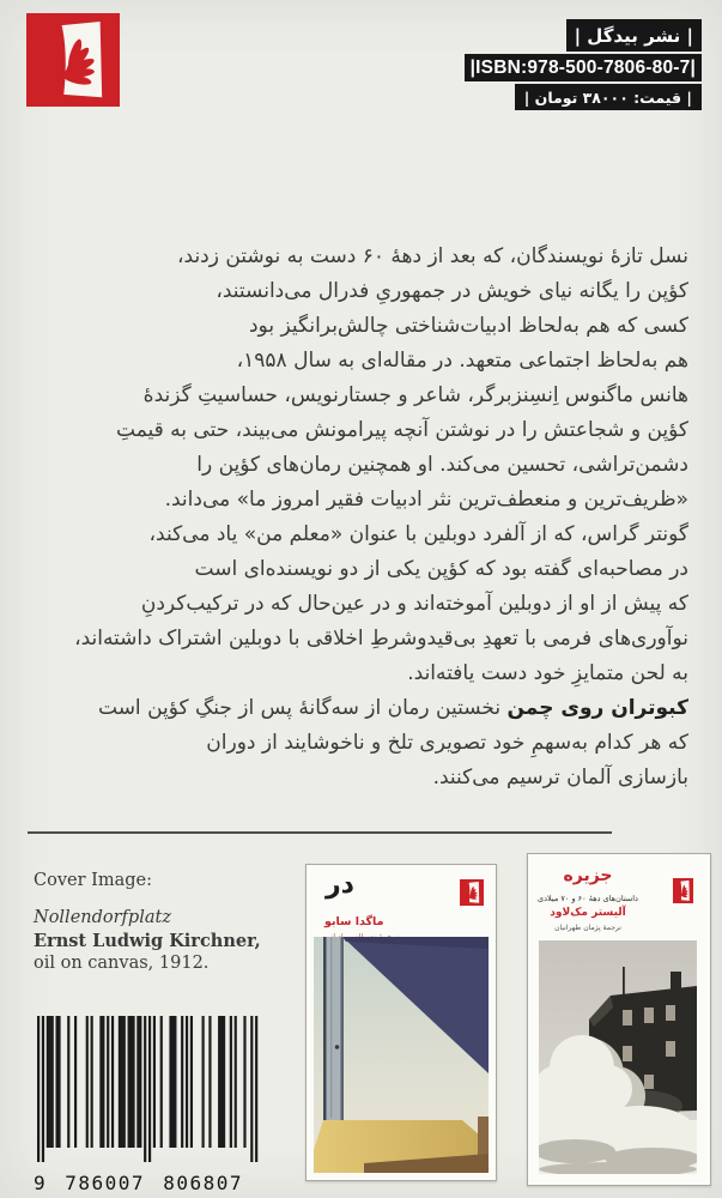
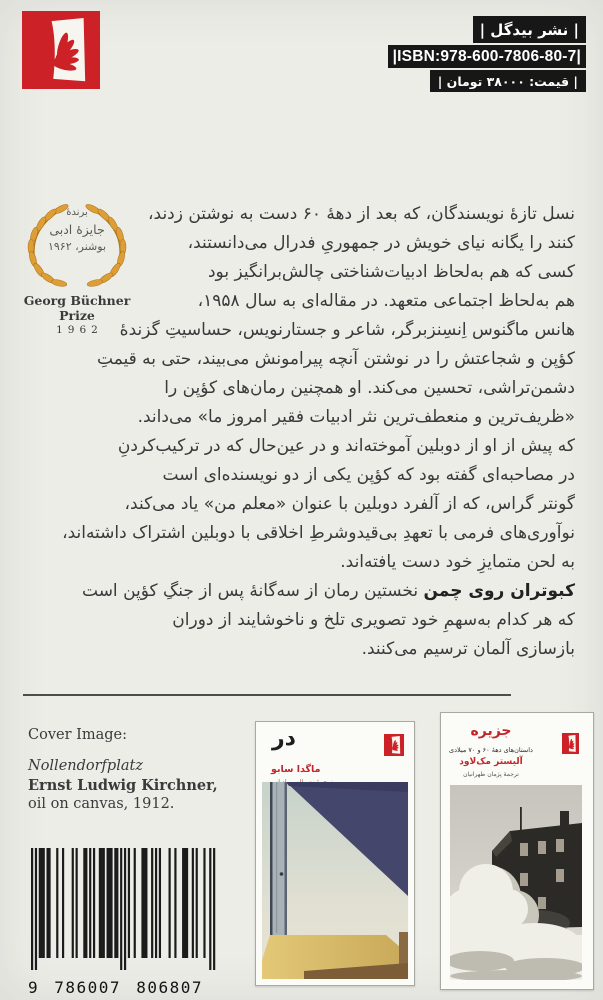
  | نشر بیدگل |
- |ISBN:978-500-7806-80-7|
+ |ISBN:978-600-7806-80-7|
  | قیمت: ۳۸۰۰۰ تومان |
+ برندهٔ
+ جایزهٔ ادبی
+ بوشنر، ۱۹۶۲
+ Georg Büchner Prize
+ 1962
  نسل تازهٔ نویسندگان، که بعد از دههٔ ۶۰ دست به نوشتن زدند،
- کؤپن را یگانه نیای خویش در جمهوریِ فدرال می‌دانستند،
+ کنند را یگانه نیای خویش در جمهوریِ فدرال می‌دانستند،
  کسی که هم به‌لحاظ ادبیات‌شناختی چالش‌برانگیز بود
  هم به‌لحاظ اجتماعی متعهد. در مقاله‌ای به سال ۱۹۵۸،
  هانس ماگنوس اِنسِنزبرگر، شاعر و جستارنویس، حساسیتِ گزندهٔ
  کؤپن و شجاعتش را در نوشتن آنچه پیرامونش می‌بیند، حتی به قیمتِ
  دشمن‌تراشی، تحسین می‌کند. او همچنین رمان‌های کؤپن را
  «ظریف‌ترین و منعطف‌ترین نثر ادبیات فقیر امروز ما» می‌داند.
- گونتر گراس، که از آلفرد دوبلین با عنوان «معلم من» یاد می‌کند،
+ که پیش از او از دوبلین آموخته‌اند و در عین‌حال که در ترکیب‌کردنِ
  در مصاحبه‌ای گفته بود که کؤپن یکی از دو نویسنده‌ای است
- که پیش از او از دوبلین آموخته‌اند و در عین‌حال که در ترکیب‌کردنِ
+ گونتر گراس، که از آلفرد دوبلین با عنوان «معلم من» یاد می‌کند،
  نوآوری‌های فرمی با تعهدِ بی‌قیدوشرطِ اخلاقی با دوبلین اشتراک داشته‌اند،
  به لحن متمایزِ خود دست یافته‌اند.
  کبوتران روی چمن نخستین رمان از سه‌گانهٔ پس از جنگِ کؤپن است
  که هر کدام به‌سهمِ خود تصویری تلخ و ناخوشایند از دوران
  بازسازی آلمان ترسیم می‌کنند.
  Cover Image:
  Nollendorfplatz
  Ernst Ludwig Kirchner,
  oil on canvas, 1912.
  در
  ماگدا سابو
  جزیره
  داستان‌های دههٔ ۶۰ و ۷۰ میلادی
  آلیستر مک‌لاود
  9 786007 806807
